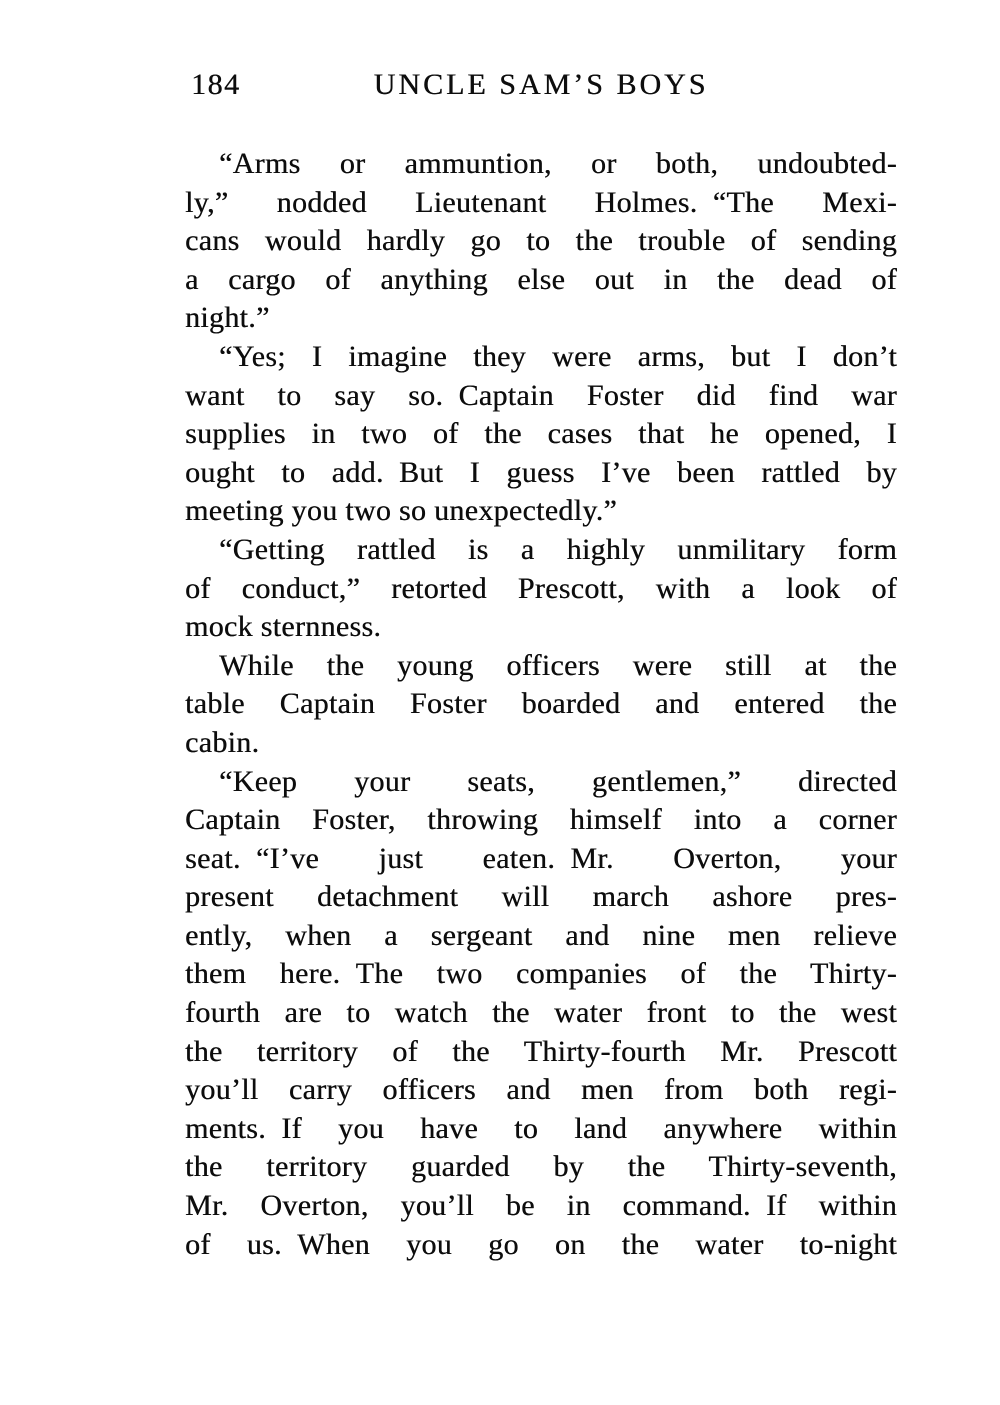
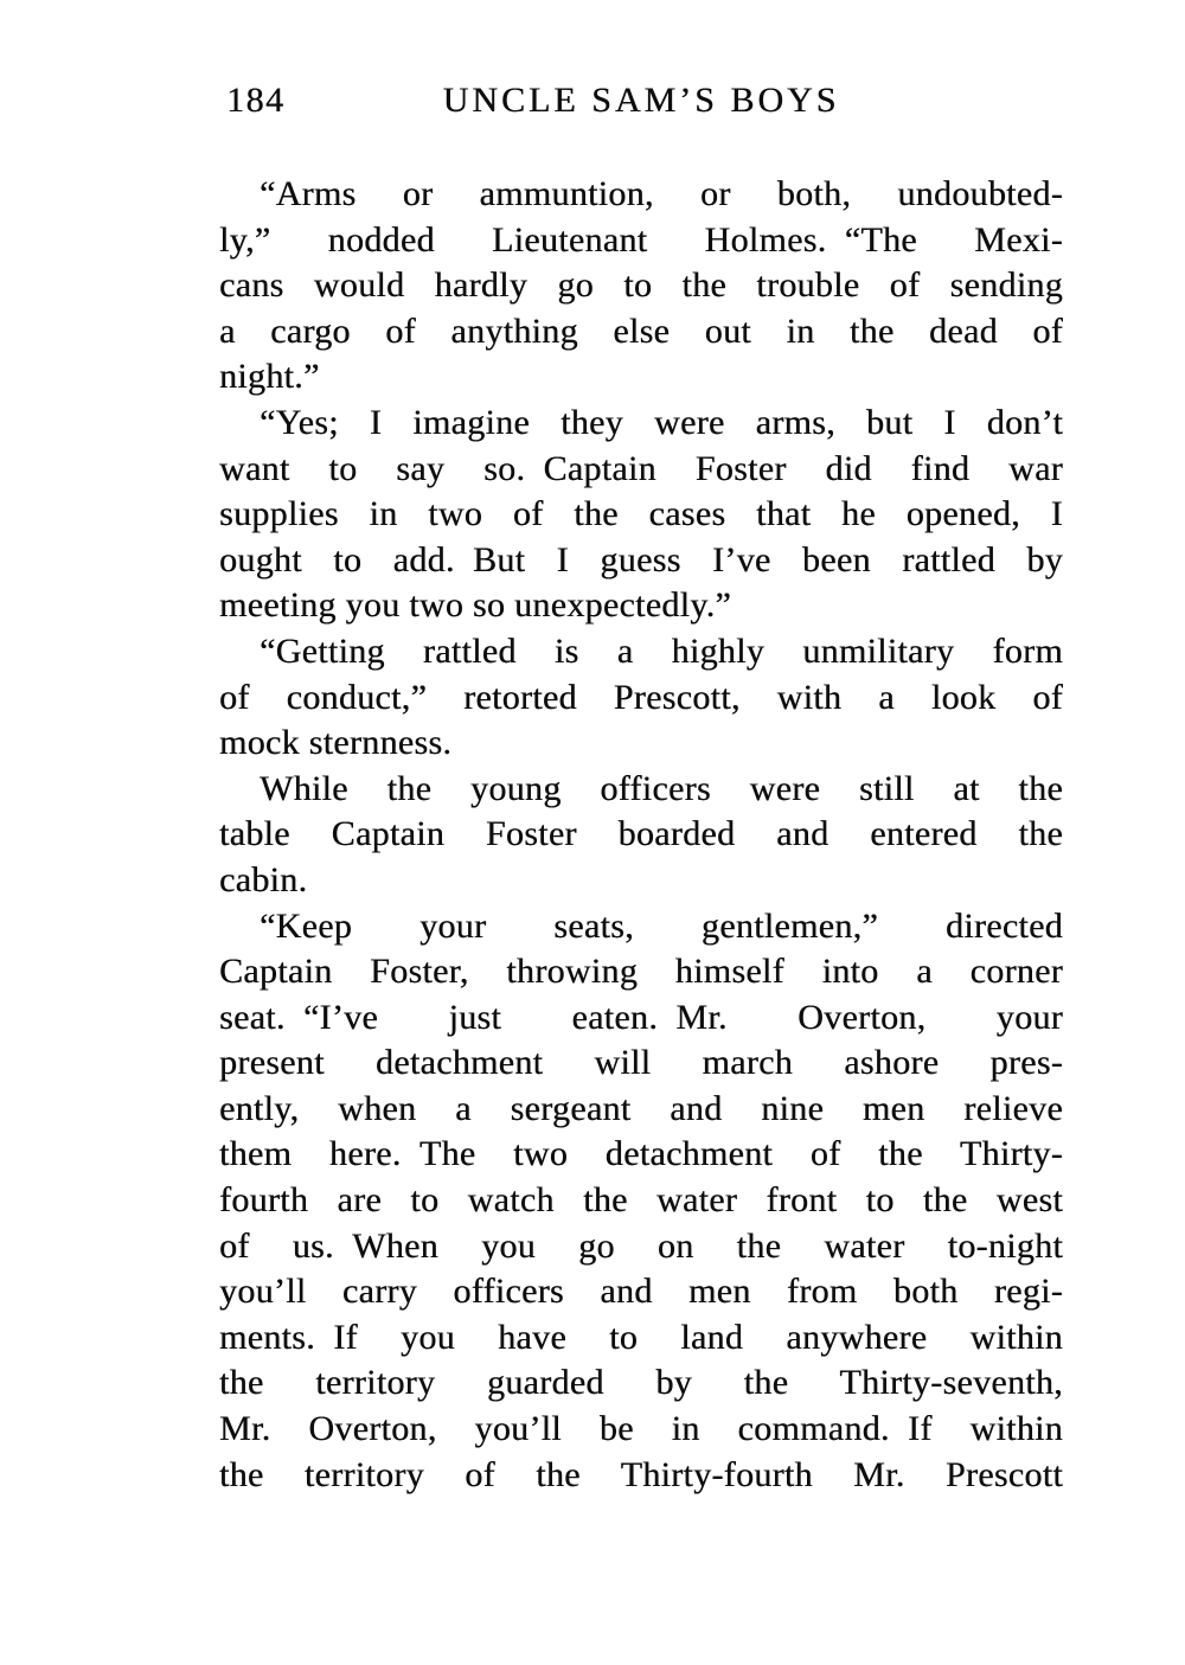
  184
  UNCLE SAM’S BOYS
  “Arms or ammuntion, or both, undoubted-
  ly,” nodded Lieutenant Holmes. “The Mexi-
  cans would hardly go to the trouble of sending
  a cargo of anything else out in the dead of
  night.”
  “Yes; I imagine they were arms, but I don’t
  want to say so. Captain Foster did find war
  supplies in two of the cases that he opened, I
  ought to add. But I guess I’ve been rattled by
  meeting you two so unexpectedly.”
  “Getting rattled is a highly unmilitary form
  of conduct,” retorted Prescott, with a look of
  mock sternness.
  While the young officers were still at the
  table Captain Foster boarded and entered the
  cabin.
  “Keep your seats, gentlemen,” directed
  Captain Foster, throwing himself into a corner
  seat. “I’ve just eaten. Mr. Overton, your
  present detachment will march ashore pres-
  ently, when a sergeant and nine men relieve
- them here. The two companies of the Thirty-
+ them here. The two detachment of the Thirty-
  fourth are to watch the water front to the west
- the territory of the Thirty-fourth Mr. Prescott
+ of us. When you go on the water to-night
  you’ll carry officers and men from both regi-
  ments. If you have to land anywhere within
  the territory guarded by the Thirty-seventh,
  Mr. Overton, you’ll be in command. If within
- of us. When you go on the water to-night
+ the territory of the Thirty-fourth Mr. Prescott
